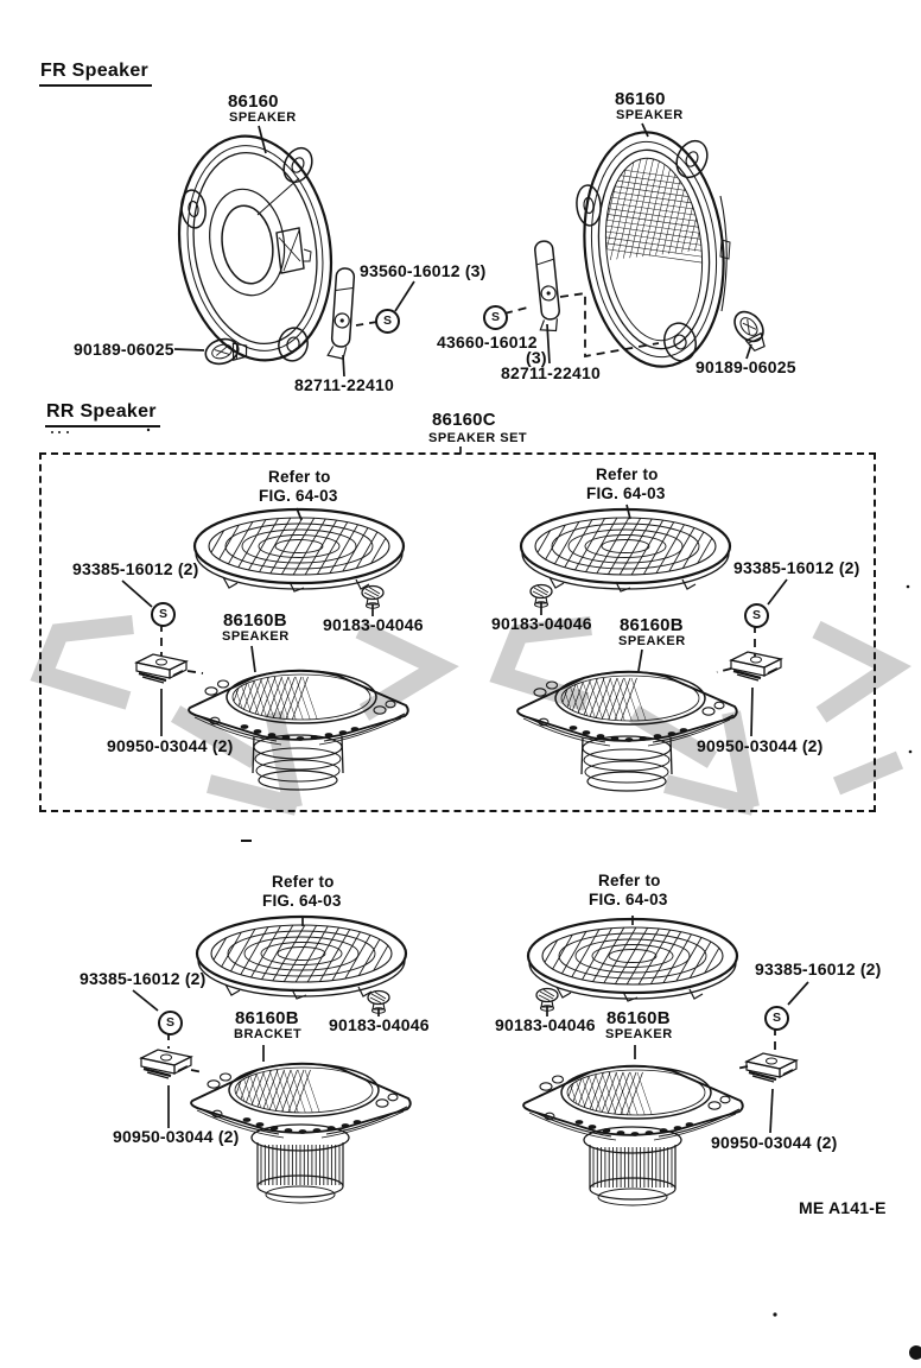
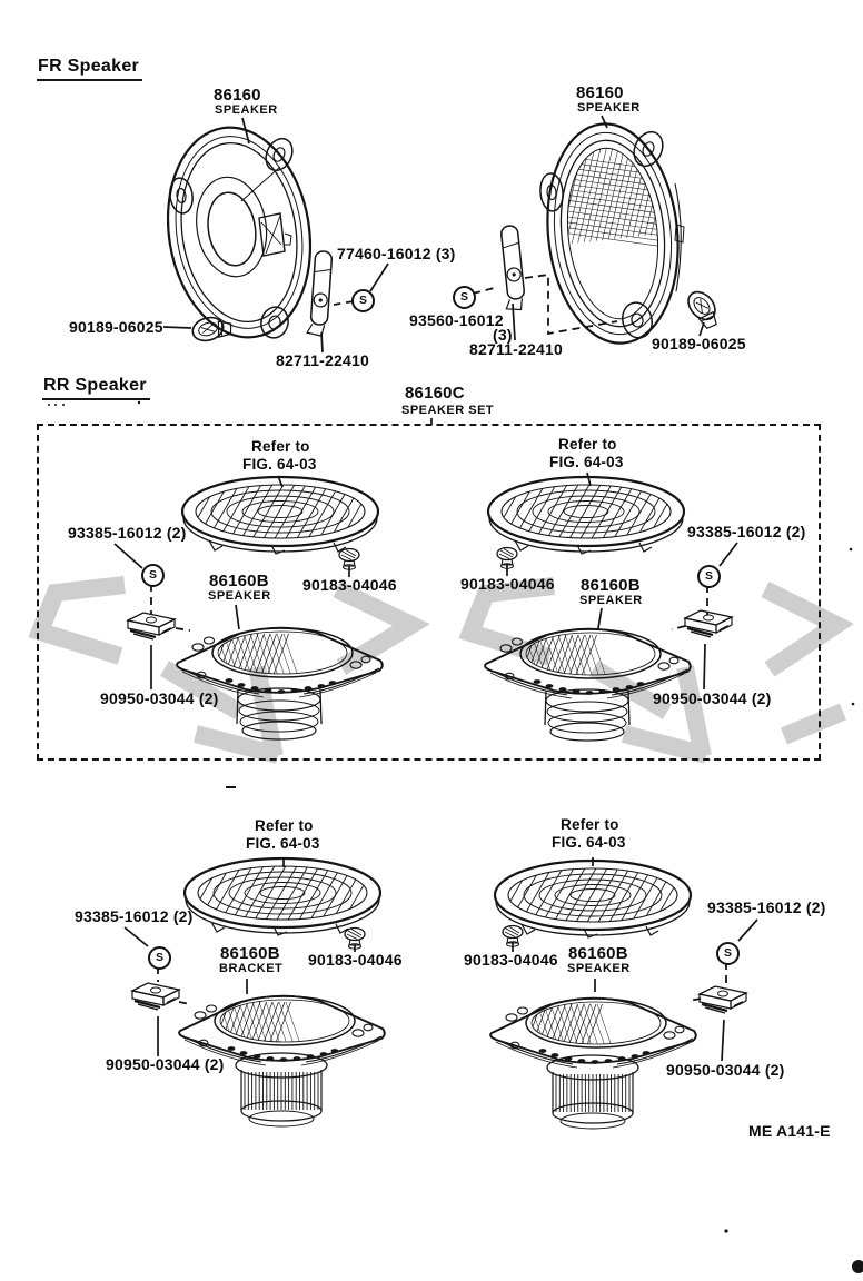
  FR Speaker
  RR Speaker
  86160
  SPEAKER
  86160
  SPEAKER
- 93560-16012 (3)
+ 77460-16012 (3)
- 43660-16012
+ 93560-16012
  (3)
  90189-06025
  90189-06025
  82711-22410
  82711-22410
  86160C
  SPEAKER SET
  Refer to
  FIG. 64-03
  Refer to
  FIG. 64-03
  93385-16012 (2)
  93385-16012 (2)
  86160B
  SPEAKER
  86160B
  SPEAKER
  90183-04046
  90183-04046
  90950-03044 (2)
  90950-03044 (2)
  Refer to
  FIG. 64-03
  Refer to
  FIG. 64-03
  93385-16012 (2)
  93385-16012 (2)
  86160B
  BRACKET
  86160B
  SPEAKER
  90183-04046
  90183-04046
  90950-03044 (2)
  90950-03044 (2)
  ME A141-E
  S
  S
  S
  S
  S
  S
